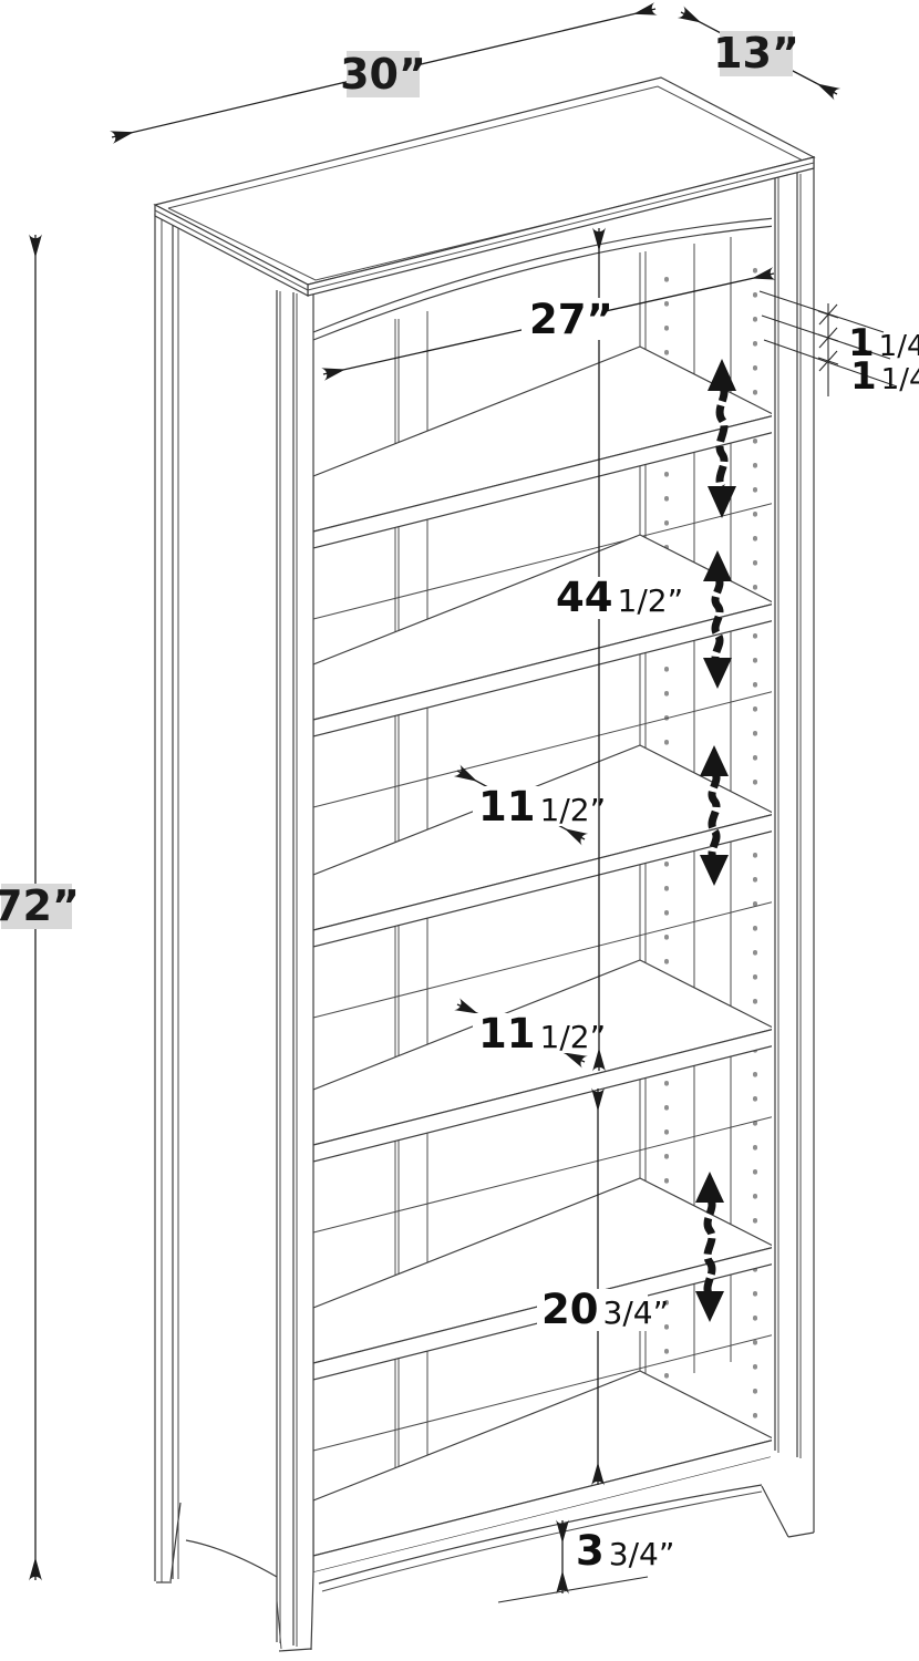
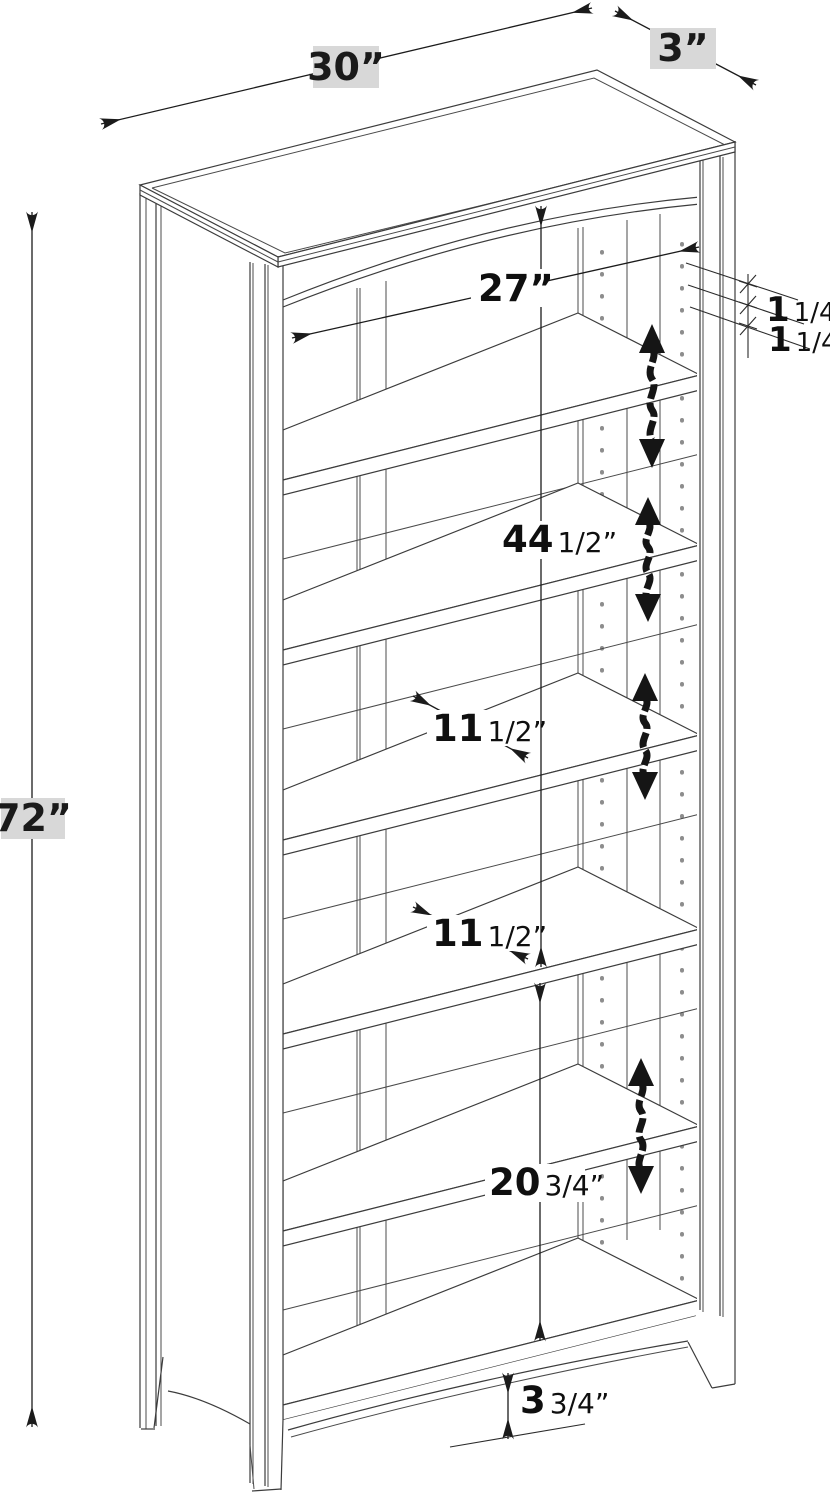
  30”
- 13”
+ 3”
  72”
  27”
  44 1/2”
  11 1/2”
  11 1/2”
  20 3/4”
  3 3/4”
  1 1/4
  1 1/4
